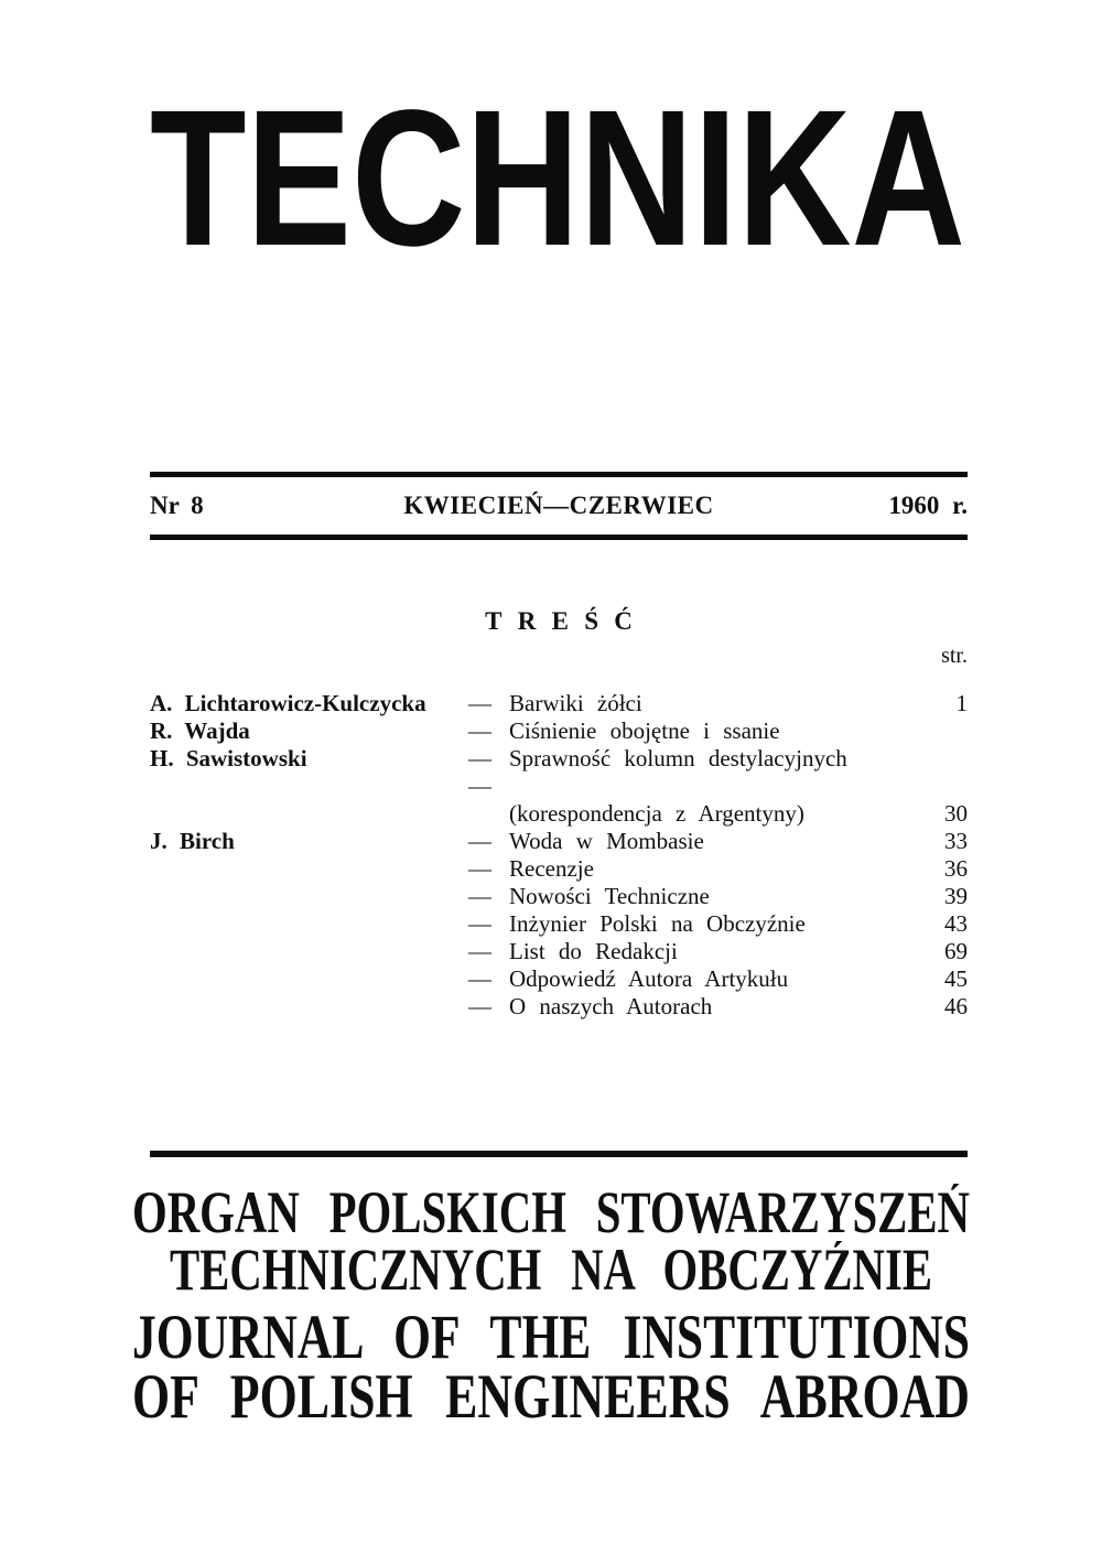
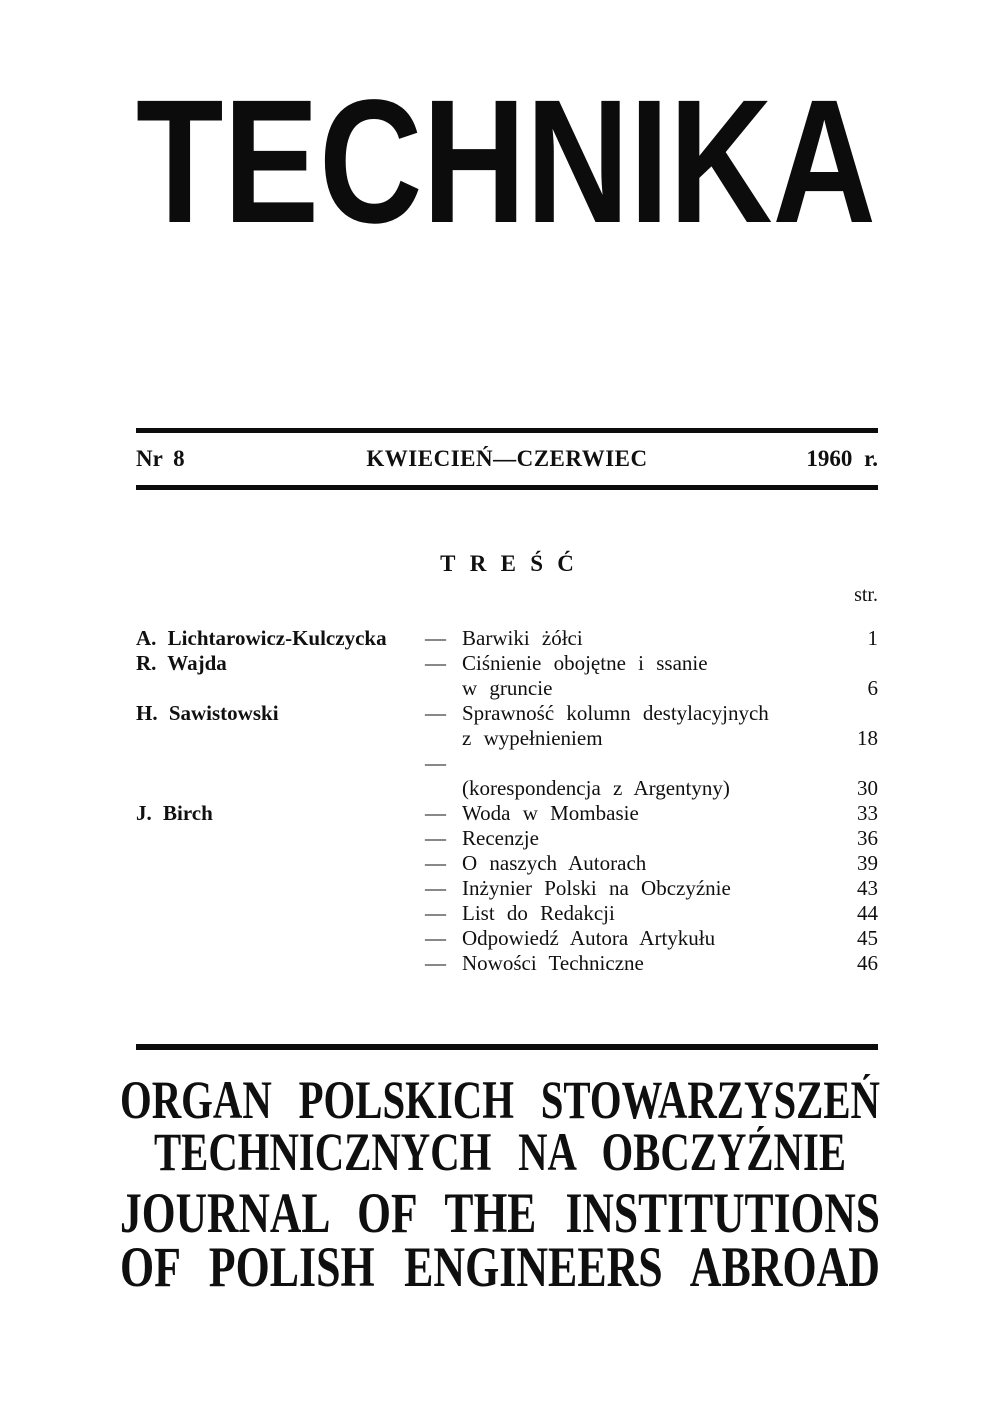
  TECHNIKA
  Nr 8
  KWIECIEŃ—CZERWIEC
  1960 r.
  TREŚĆ
  str.
  A. Lichtarowicz-Kulczycka
  —
  Barwiki żółci
  1
  R. Wajda
  —
  Ciśnienie obojętne i ssanie
+ w gruncie
+ 6
  H. Sawistowski
  —
  Sprawność kolumn destylacyjnych
+ z wypełnieniem
+ 18
  —
  (korespondencja z Argentyny)
  30
  J. Birch
  —
  Woda w Mombasie
  33
  —
  Recenzje
  36
  —
- Nowości Techniczne
+ O naszych Autorach
  39
  —
  Inżynier Polski na Obczyźnie
  43
  —
  List do Redakcji
- 69
+ 44
  —
  Odpowiedź Autora Artykułu
  45
  —
- O naszych Autorach
+ Nowości Techniczne
  46
  ORGAN POLSKICH STOWARZYSZEŃ
  TECHNICZNYCH NA OBCZYŹNIE
  JOURNAL OF THE INSTITUTIONS
  OF POLISH ENGINEERS ABROAD
